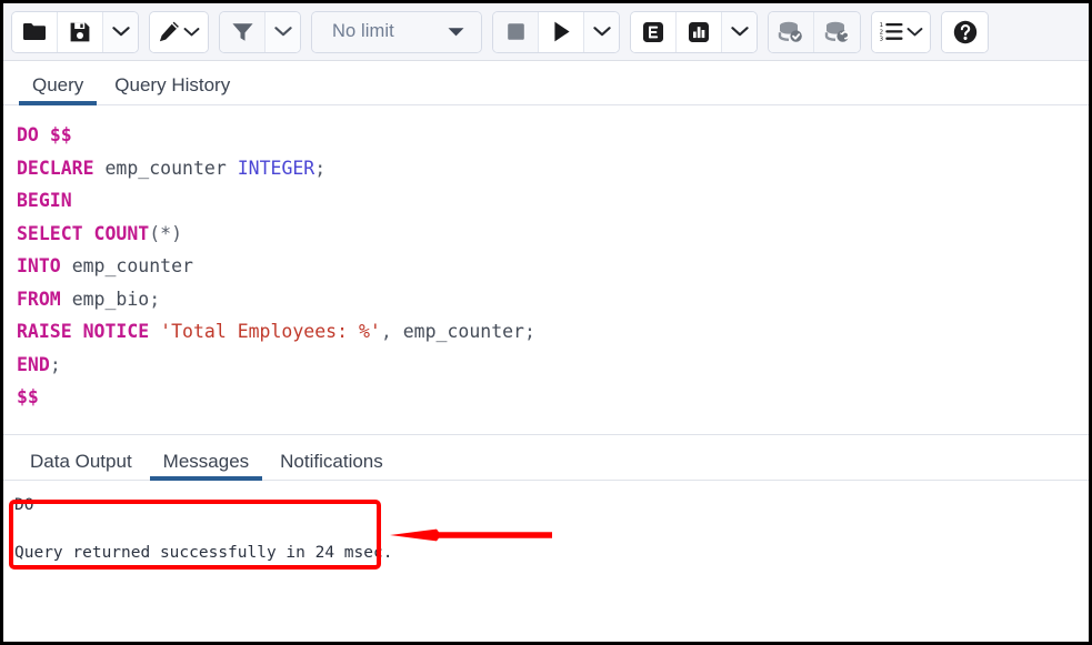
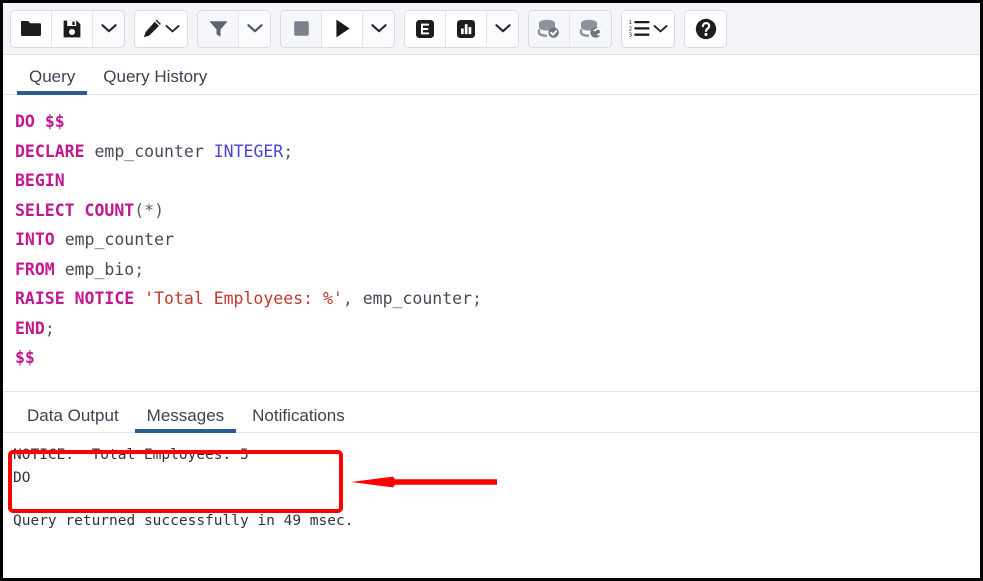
- No limit
  Query
  Query History
  DO
  $$
  DECLARE
  emp_counter
  INTEGER
  ;
  BEGIN
  SELECT
  COUNT
  (*)
  INTO
  emp_counter
  FROM
  emp_bio
  ;
  RAISE
  NOTICE
  'Total Employees: %'
  ,
  emp_counter
  ;
  END
  ;
  $$
  Data Output
  Messages
  Notifications
+ NOTICE: Total Employees: 5
  DO
- Query returned successfully in 24 msec.
+ Query returned successfully in 49 msec.
